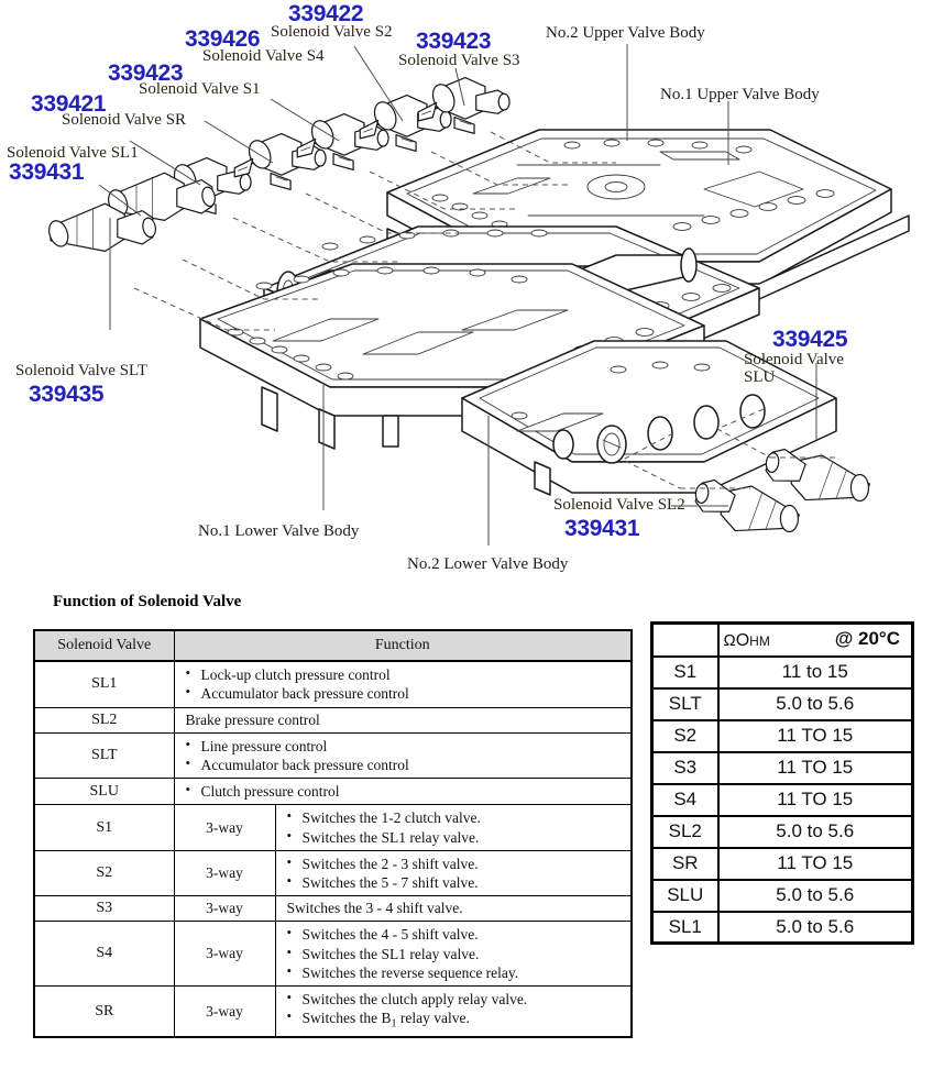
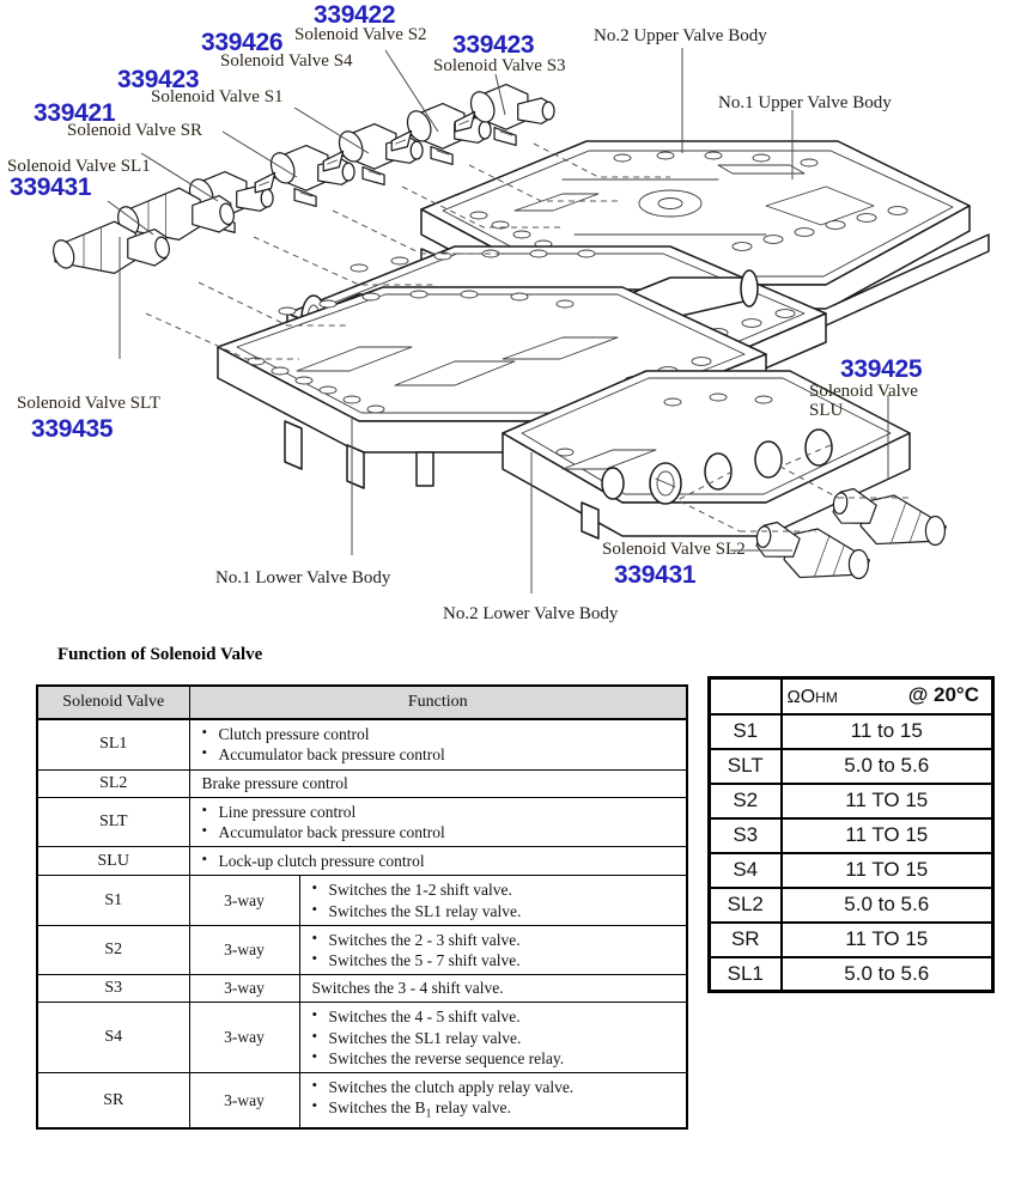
  339422
  Solenoid Valve S2
  339426
  Solenoid Valve S4
  339423
  Solenoid Valve S3
  339423
  Solenoid Valve S1
  339421
  Solenoid Valve SR
  Solenoid Valve SL1
  339431
  Solenoid Valve SLT
  339435
  339425
  Solenoid Valve SLU
  Solenoid Valve SL2
  339431
  No.2 Upper Valve Body
  No.1 Upper Valve Body
  No.1 Lower Valve Body
  No.2 Lower Valve Body
  Function of Solenoid Valve
  Solenoid Valve	Function
- SL1	Lock-up clutch pressure control Accumulator back pressure control
+ SL1	Clutch pressure control Accumulator back pressure control
  SL2	Brake pressure control
  SLT	Line pressure control Accumulator back pressure control
- SLU	Clutch pressure control
+ SLU	Lock-up clutch pressure control
- S1	3-way	Switches the 1-2 clutch valve. Switches the SL1 relay valve.
+ S1	3-way	Switches the 1-2 shift valve. Switches the SL1 relay valve.
  S2	3-way	Switches the 2 - 3 shift valve. Switches the 5 - 7 shift valve.
  S3	3-way	Switches the 3 - 4 shift valve.
  S4	3-way	Switches the 4 - 5 shift valve. Switches the SL1 relay valve. Switches the reverse sequence relay.
  SR	3-way	Switches the clutch apply relay valve. Switches the B1 relay valve.
  	ΩOHM @ 20°C
  S1	11 to 15
  SLT	5.0 to 5.6
  S2	11 TO 15
  S3	11 TO 15
  S4	11 TO 15
  SL2	5.0 to 5.6
  SR	11 TO 15
- SLU	5.0 to 5.6
  SL1	5.0 to 5.6
